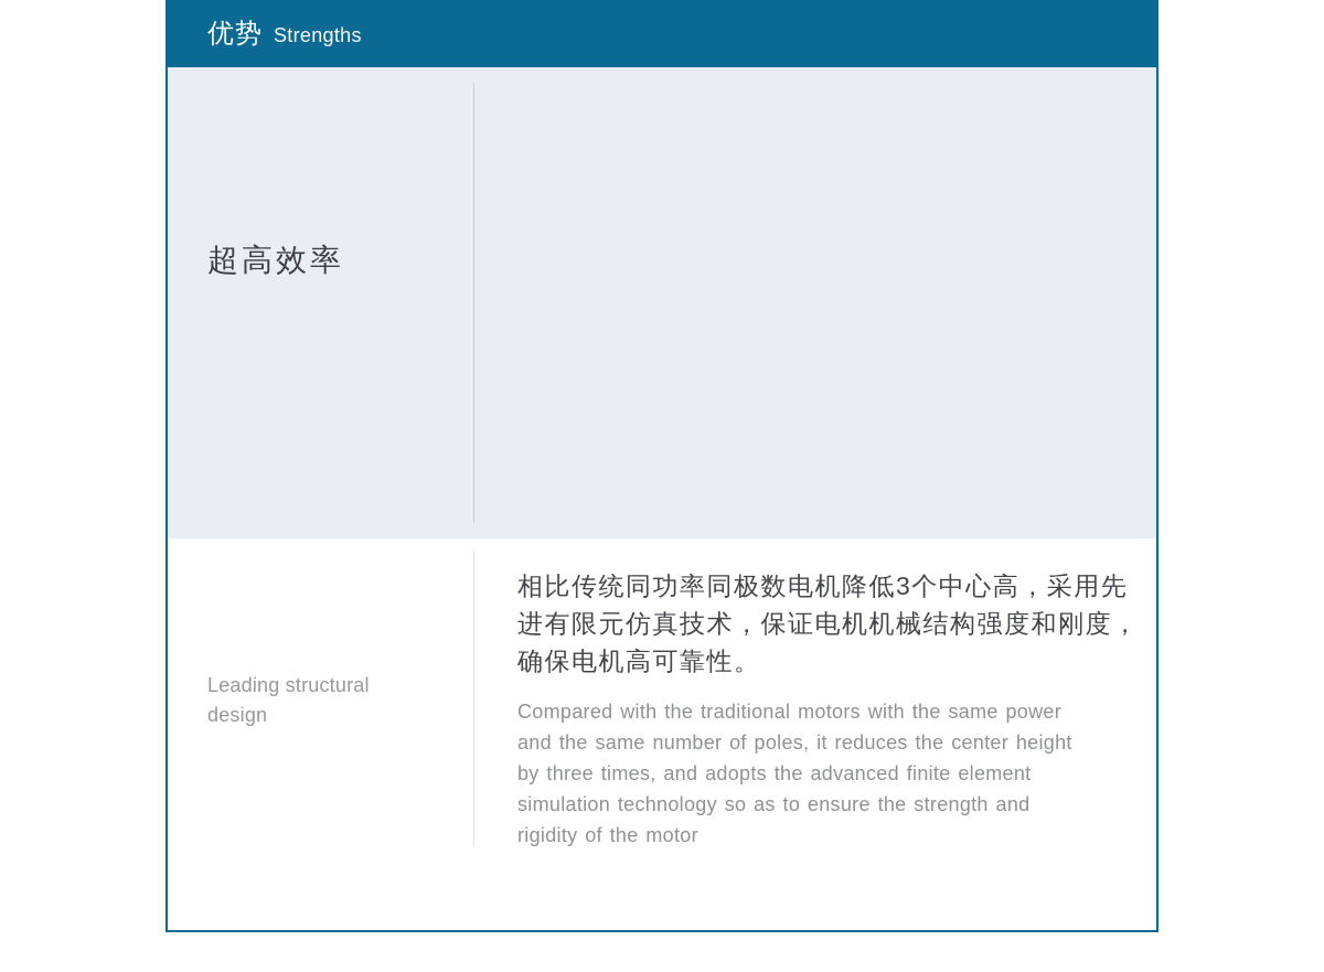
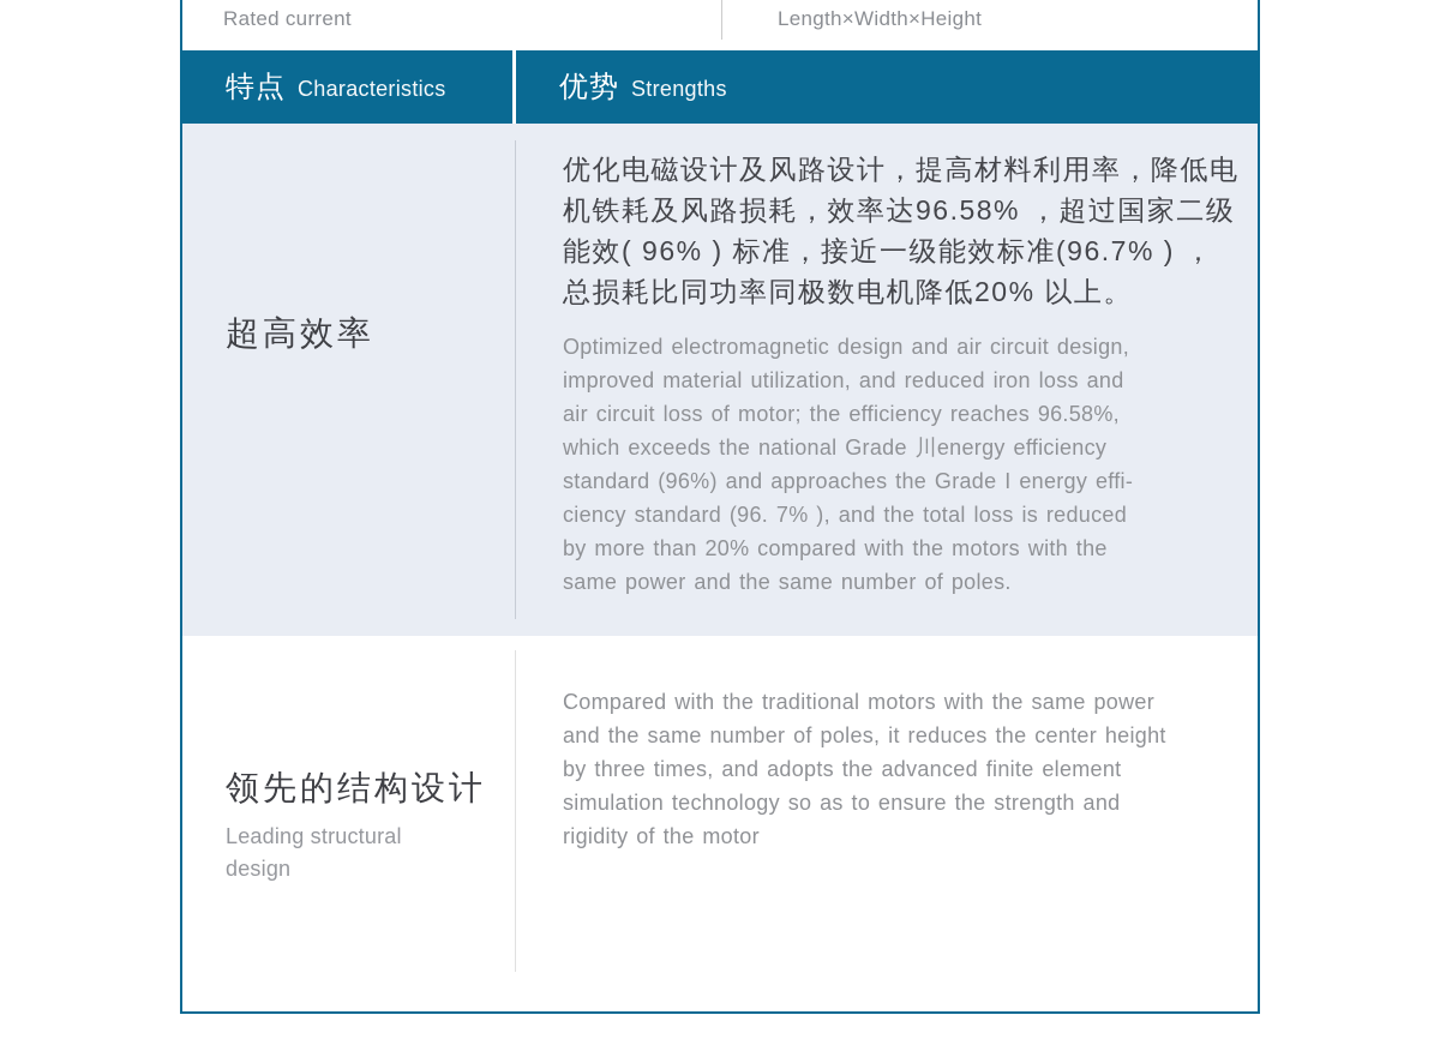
+ Rated current
+ Length×Width×Height
+ 特点 Characteristics
  优势 Strengths
  超高效率
+ 优化电磁设计及风路设计，提高材料利用率，降低电
+ 机铁耗及风路损耗，效率达96.58% ，超过国家二级
+ 能效( 96% ) 标准，接近一级能效标准(96.7% ) ，
+ 总损耗比同功率同极数电机降低20% 以上。
+ Optimized electromagnetic design and air circuit design,
+ improved material utilization, and reduced iron loss and
+ air circuit loss of motor; the efficiency reaches 96.58%,
+ which exceeds the national Grade 川energy efficiency
+ standard (96%) and approaches the Grade I energy effi-
+ ciency standard (96. 7% ), and the total loss is reduced
+ by more than 20% compared with the motors with the
+ same power and the same number of poles.
+ 领先的结构设计
  Leading structural
  design
- 相比传统同功率同极数电机降低3个中心高，采用先
- 进有限元仿真技术，保证电机机械结构强度和刚度，
- 确保电机高可靠性。
  Compared with the traditional motors with the same power
  and the same number of poles, it reduces the center height
  by three times, and adopts the advanced finite element
  simulation technology so as to ensure the strength and
  rigidity of the motor
